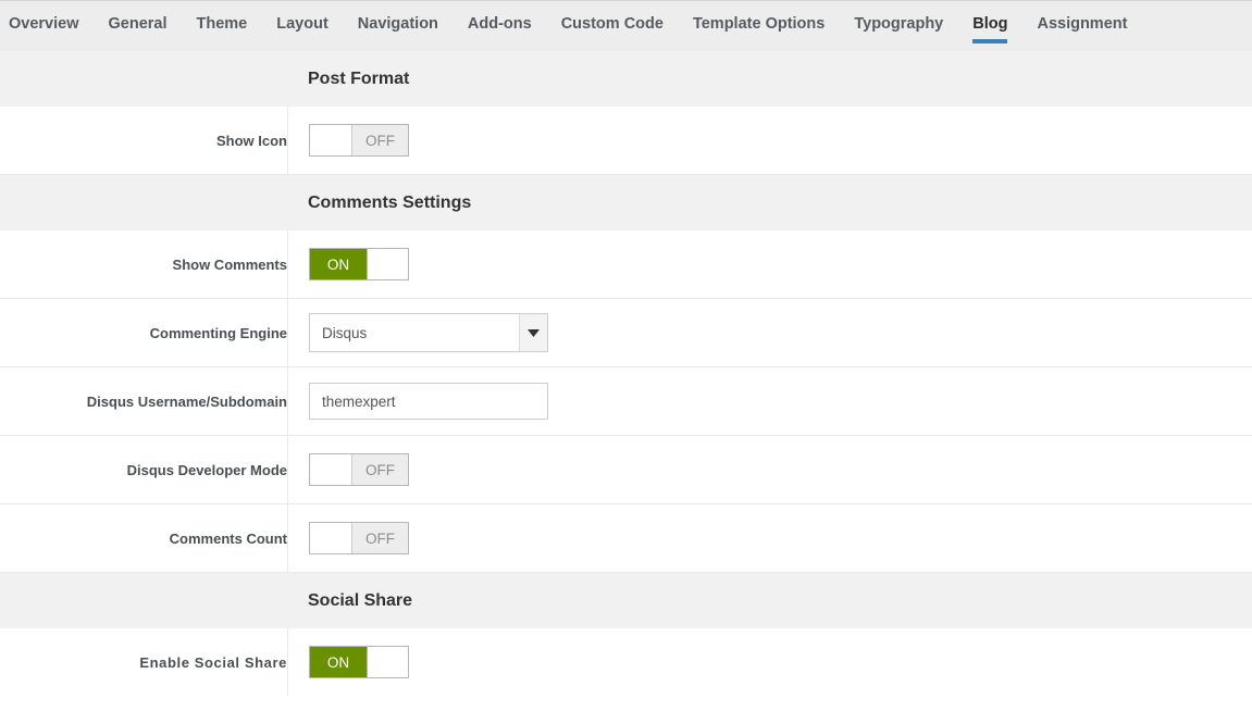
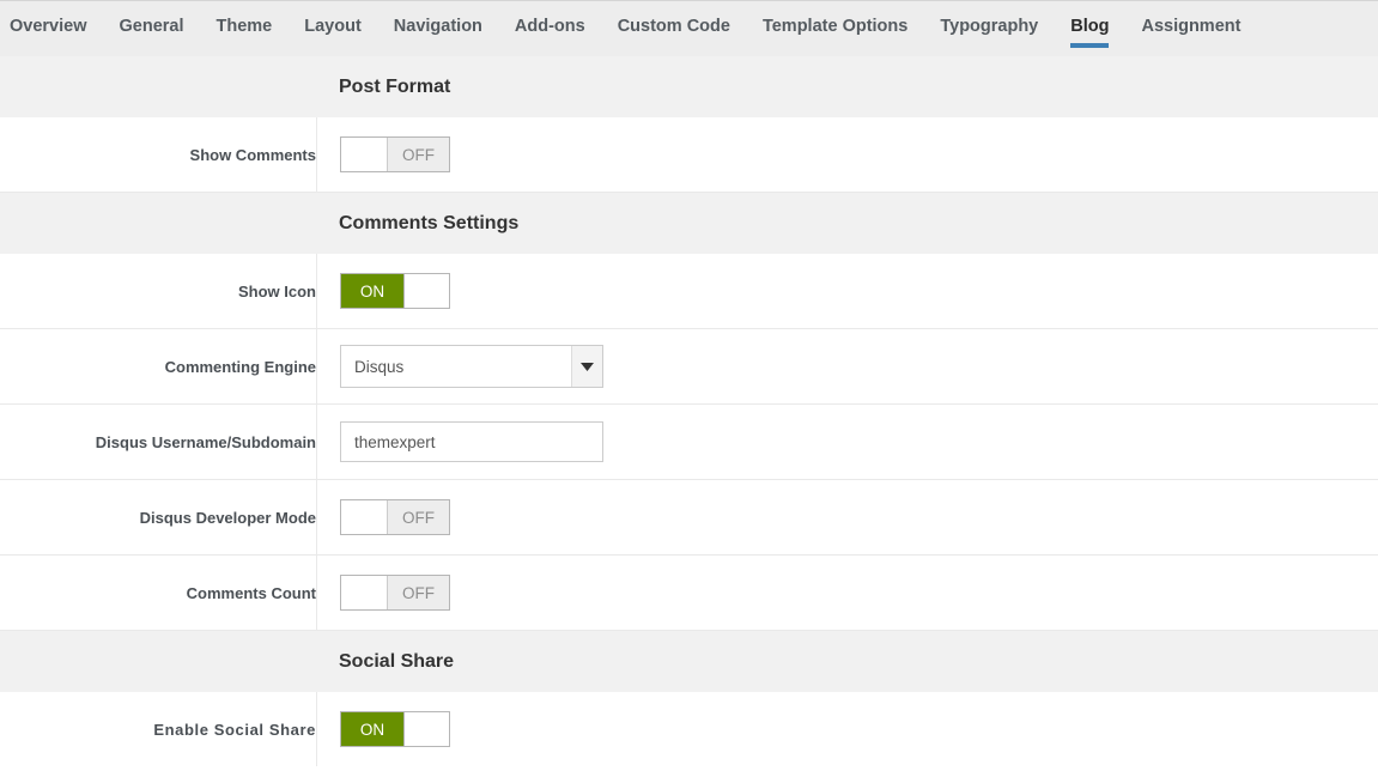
  Overview
  General
  Theme
  Layout
  Navigation
  Add-ons
  Custom Code
  Template Options
  Typography
  Blog
  Assignment
  Post Format
- Show Icon
+ Show Comments
  OFF
  Comments Settings
- Show Comments
+ Show Icon
  ON
  Commenting Engine
  Disqus
  Disqus Username/Subdomain
  themexpert
  Disqus Developer Mode
  OFF
  Comments Count
  OFF
  Social Share
  Enable Social Share
  ON
